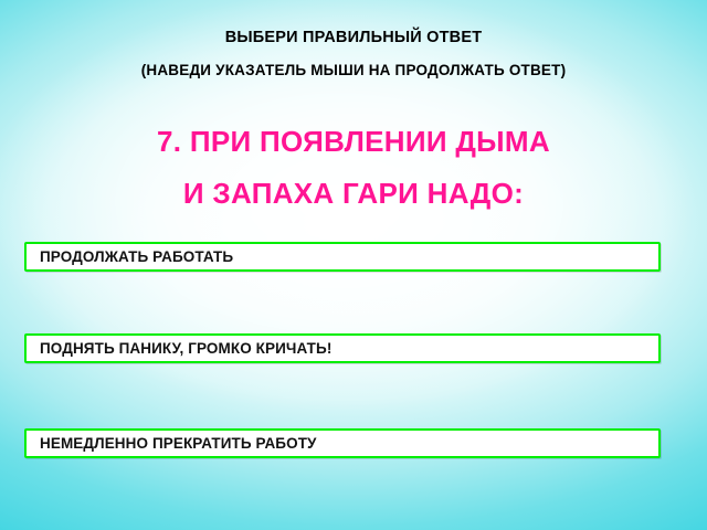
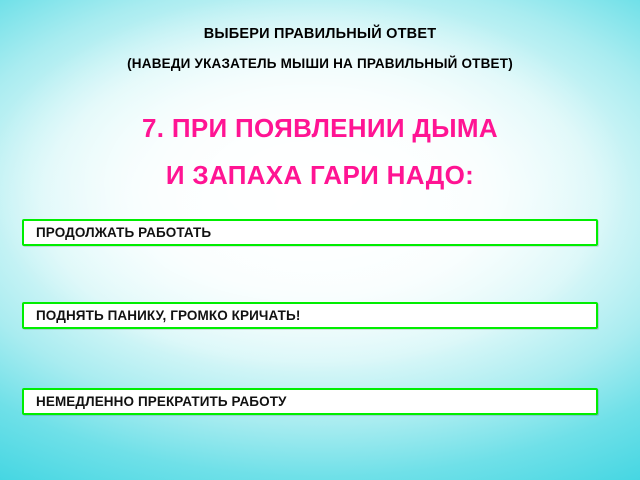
  ВЫБЕРИ ПРАВИЛЬНЫЙ ОТВЕТ
- (НАВЕДИ УКАЗАТЕЛЬ МЫШИ НА ПРОДОЛЖАТЬ ОТВЕТ)
+ (НАВЕДИ УКАЗАТЕЛЬ МЫШИ НА ПРАВИЛЬНЫЙ ОТВЕТ)
  7. ПРИ ПОЯВЛЕНИИ ДЫМА
  И ЗАПАХА ГАРИ НАДО:
  ПРОДОЛЖАТЬ РАБОТАТЬ
  ПОДНЯТЬ ПАНИКУ, ГРОМКО КРИЧАТЬ!
  НЕМЕДЛЕННО ПРЕКРАТИТЬ РАБОТУ
